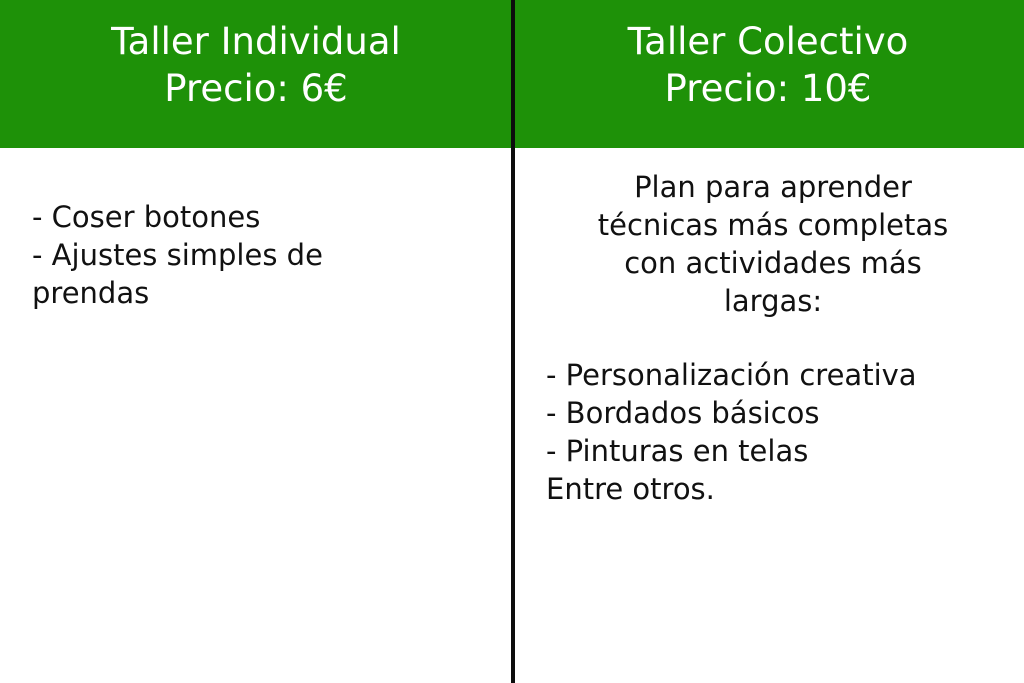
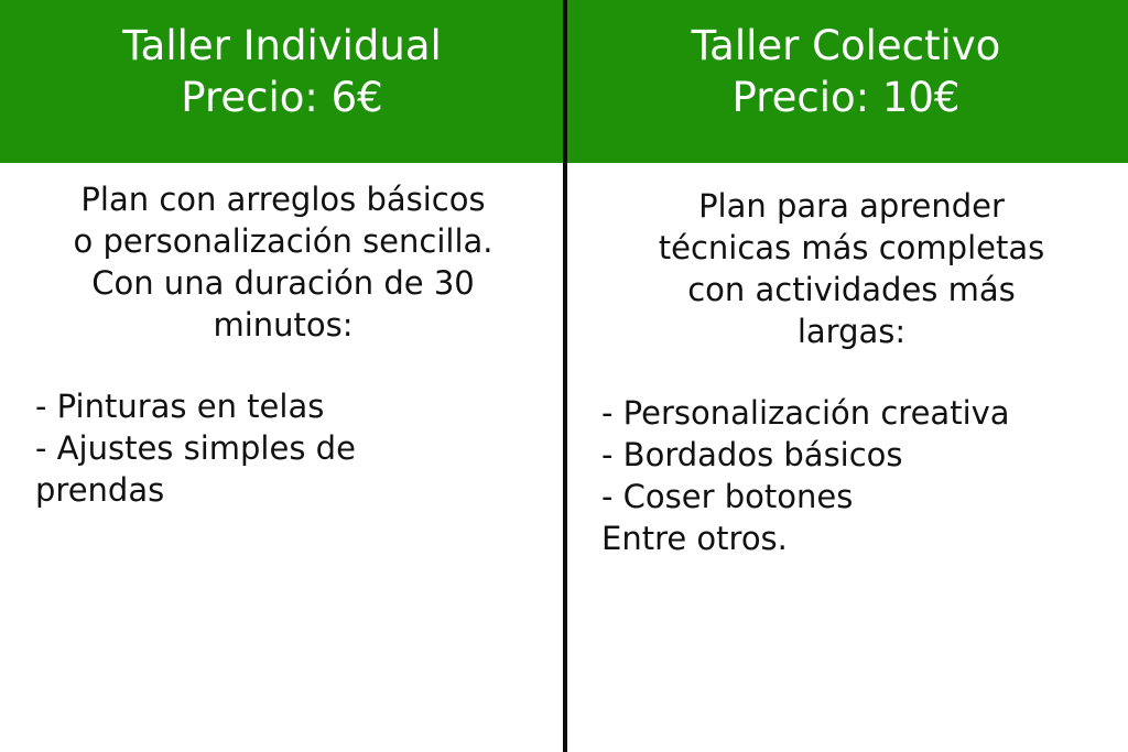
  Taller Individual
  Precio: 6€
  Taller Colectivo
  Precio: 10€
+ Plan con arreglos básicos
+ o personalización sencilla.
+ Con una duración de 30
+ minutos:
- - Coser botones
+ - Pinturas en telas
  - Ajustes simples de
  prendas
  Plan para aprender
  técnicas más completas
  con actividades más
  largas:
  - Personalización creativa
  - Bordados básicos
- - Pinturas en telas
+ - Coser botones
  Entre otros.
